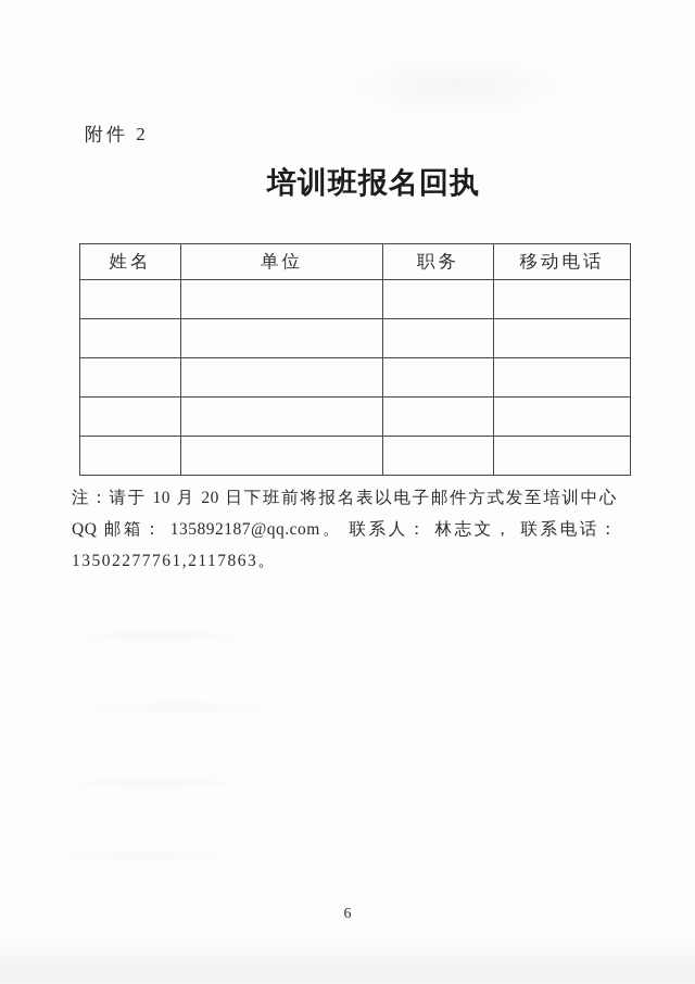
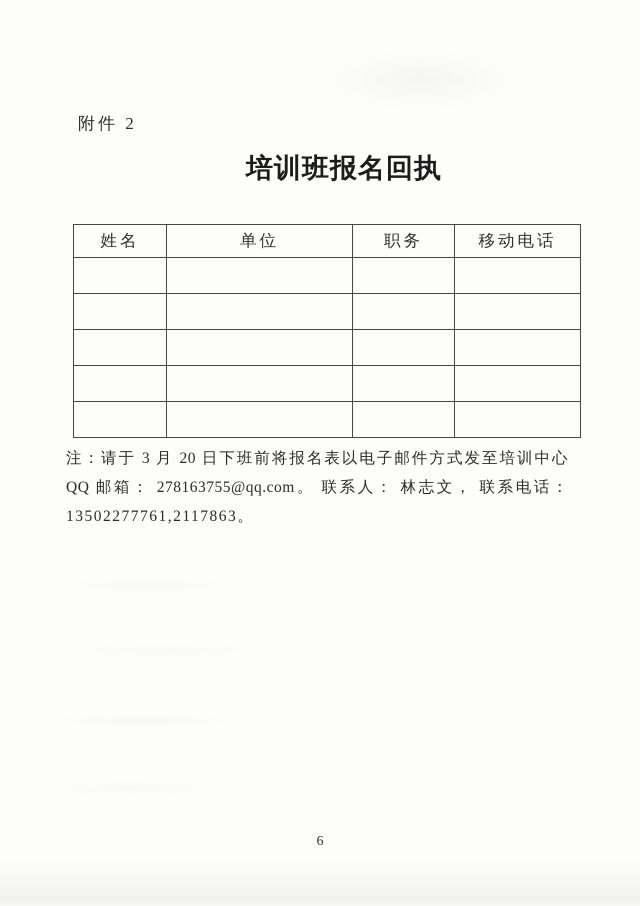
  附件 2
  培训班报名回执
  姓名	单位	职务	移动电话
- 注：请于 10 月 20 日下班前将报名表以电子邮件方式发至培训中心
+ 注：请于 3 月 20 日下班前将报名表以电子邮件方式发至培训中心
- QQ 邮箱： 135892187@qq.com。 联系人： 林志文， 联系电话：
+ QQ 邮箱： 278163755@qq.com。 联系人： 林志文， 联系电话：
  13502277761,2117863。
  6
